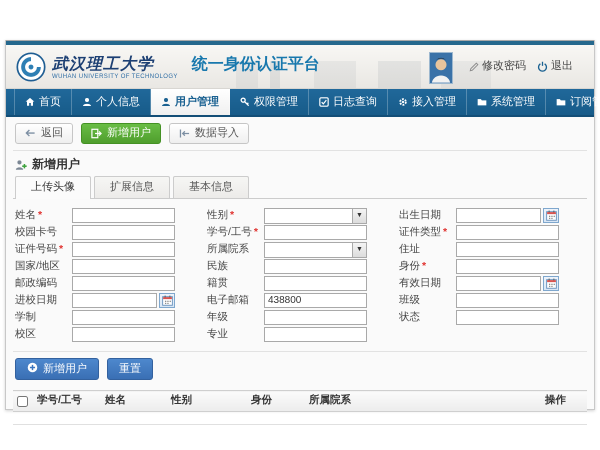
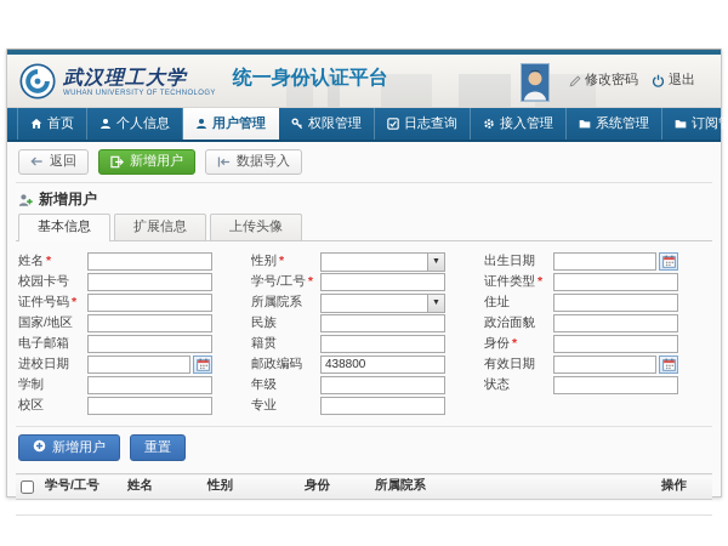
  武汉理工大学
  统一身份认证平台
  修改密码
  退出
  首页
  个人信息
  用户管理
  权限管理
  日志查询
  接入管理
  系统管理
  订阅管
  返回
  新增用户
  数据导入
  新增用户
- 上传头像
+ 基本信息
  扩展信息
- 基本信息
+ 上传头像
  姓名 *
  校园卡号
  证件号码 *
  国家/地区
- 邮政编码
+ 电子邮箱
  进校日期
  学制
  校区
  性别 *
  学号/工号 *
  所属院系
  民族
  籍贯
- 电子邮箱
+ 邮政编码
  438800
  年级
  专业
  出生日期
  证件类型 *
  住址
+ 政治面貌
  身份 *
  有效日期
- 班级
  状态
  新增用户
  重置
  	学号/工号	姓名	性别	身份	所属院系	操作
